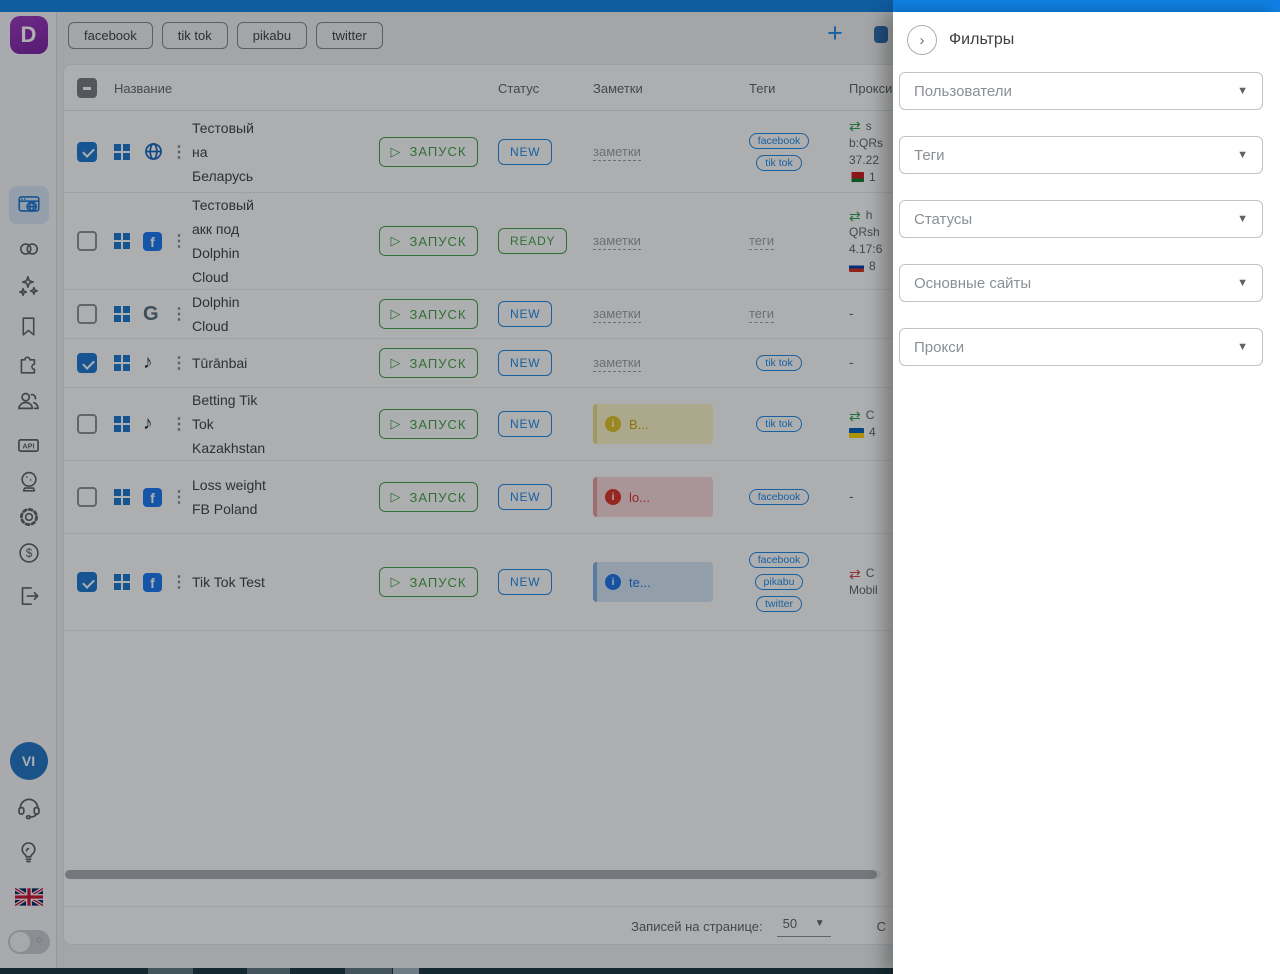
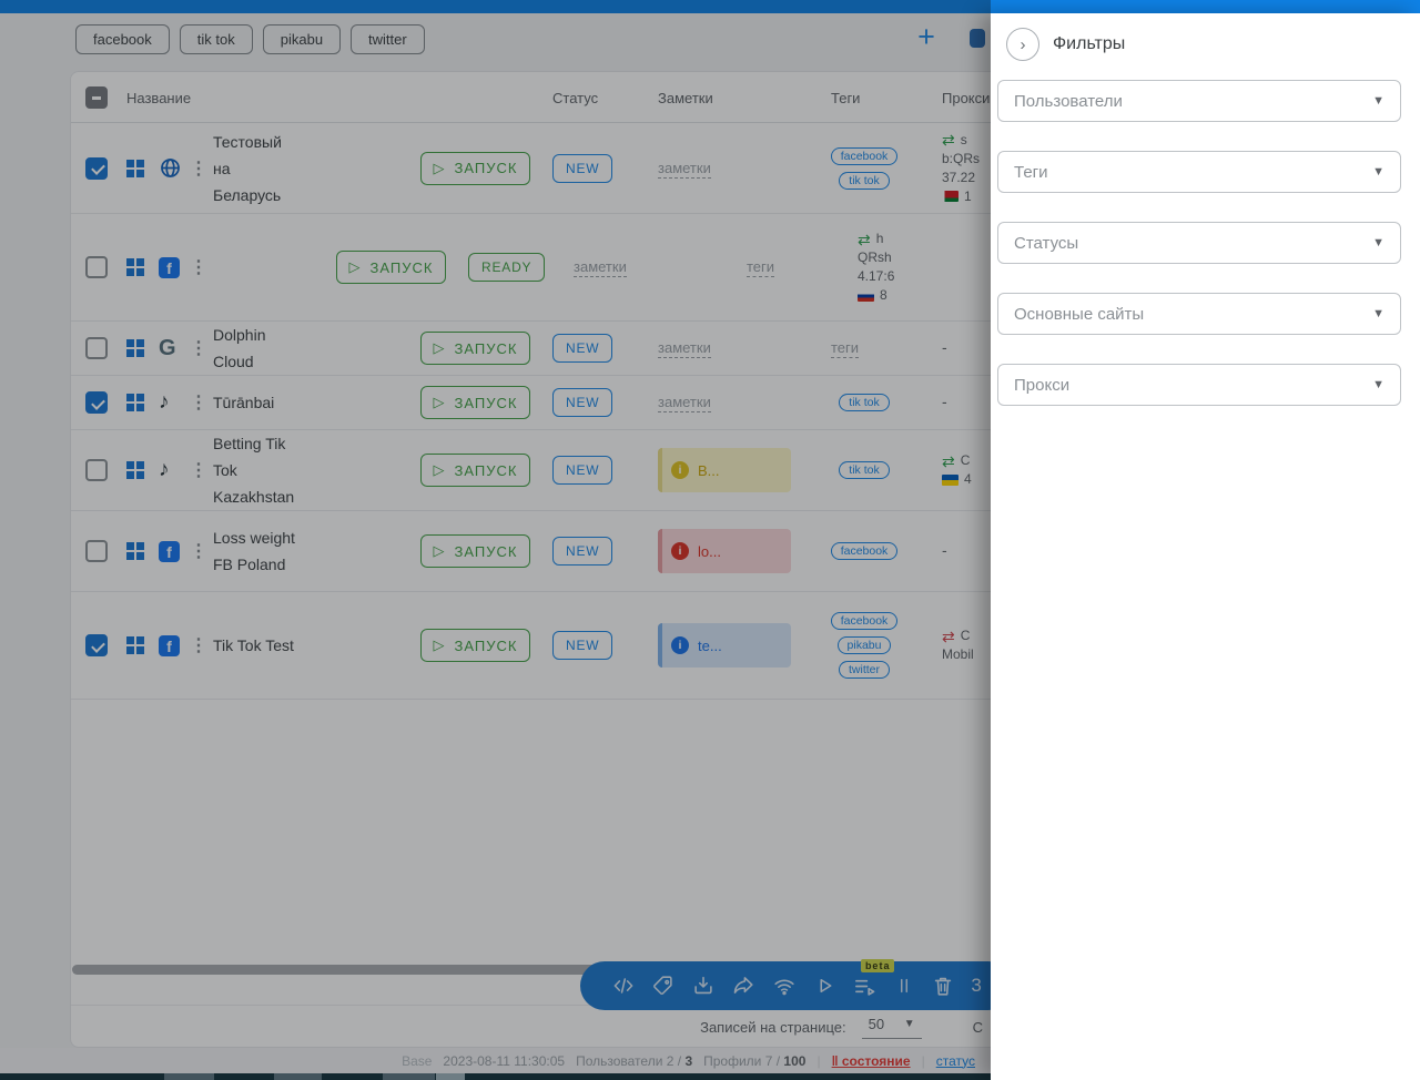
- D
- API
- $
- VI
  facebook
  tik tok
  pikabu
  twitter
  +
  Название
  Статус
  Заметки
  Теги
  Прокси
  ⋮
  Тестовый на Беларусь
  ▷
  ЗАПУСК
  NEW
  заметки
  facebook
  tik tok
  ⇄
  s
  b:QRs
  37.22
  1
  f
  ⋮
- Тестовый акк под Dolphin Cloud
  ▷
  ЗАПУСК
  READY
  заметки
  теги
  ⇄
  h
  QRsh
  4.17:6
  8
  G
  ⋮
  Dolphin Cloud
  ▷
  ЗАПУСК
  NEW
  заметки
  теги
  -
  ♪
  ⋮
  Tūrānbai
  ▷
  ЗАПУСК
  NEW
  заметки
  tik tok
  -
  ♪
  ⋮
  Betting Tik Tok Kazakhstan
  ▷
  ЗАПУСК
  NEW
  i
  B...
  tik tok
  ⇄
  C
  4
  f
  ⋮
  Loss weight FB Poland
  ▷
  ЗАПУСК
  NEW
  i
  lo...
  facebook
  -
  f
  ⋮
  Tik Tok Test
  ▷
  ЗАПУСК
  NEW
  i
  te...
  facebook
  pikabu
  twitter
  ⇄
  C
  Mobil
  Записей на странице:
  50
  ▼
  С
+ beta
+ 3
+ Base
+ 2023-08-11 11:30:05
+ Пользователи 2 / 3
+ Профили 7 / 100
+ ‖ состояние
+ статус
  ›
  Фильтры
  Пользователи
  ▼
  Теги
  ▼
  Статусы
  ▼
  Основные сайты
  ▼
  Прокси
  ▼
